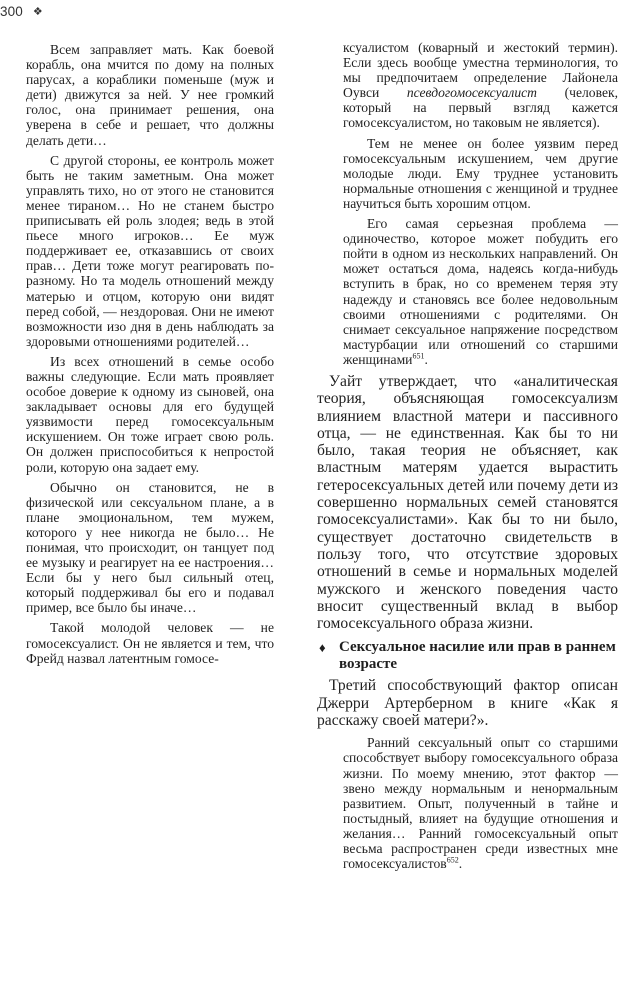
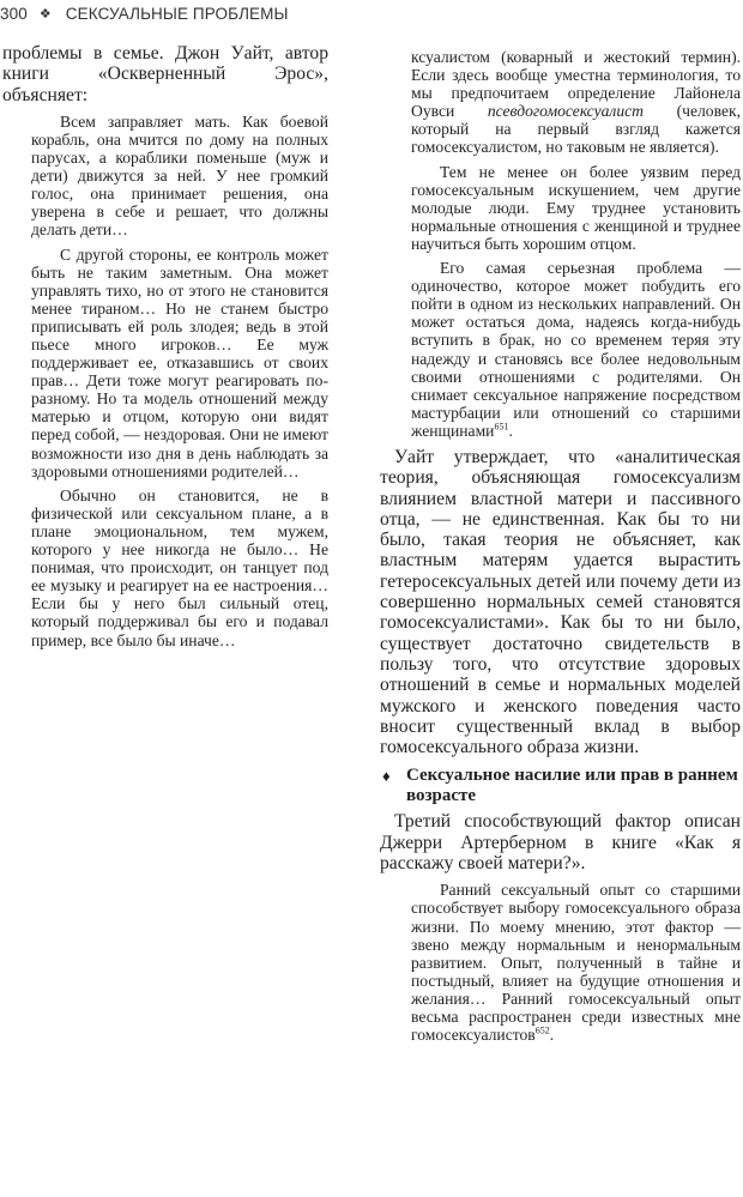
  300
  ❖
+ СЕКСУАЛЬНЫЕ ПРОБЛЕМЫ
+ проблемы в семье. Джон Уайт, автор книги «Оскверненный Эрос», объясняет:
  Всем заправляет мать. Как боевой корабль, она мчится по дому на полных парусах, а кораблики поменьше (муж и дети) движутся за ней. У нее громкий голос, она принимает решения, она уверена в себе и решает, что должны делать дети…
  С другой стороны, ее контроль может быть не таким заметным. Она может управлять тихо, но от этого не становится менее тираном… Но не станем быстро приписывать ей роль злодея; ведь в этой пьесе много игроков… Ее муж поддерживает ее, отказавшись от своих прав… Дети тоже могут реагировать по-разному. Но та модель отношений между матерью и отцом, которую они видят перед собой, — нездоровая. Они не имеют возможности изо дня в день наблюдать за здоровыми отношениями родителей…
- Из всех отношений в семье особо важны следующие. Если мать проявляет особое доверие к одному из сыновей, она закладывает основы для его будущей уязвимости перед гомосексуальным искушением. Он тоже играет свою роль. Он должен приспособиться к непростой роли, которую она задает ему.
  Обычно он становится, не в физической или сексуальном плане, а в плане эмоциональном, тем мужем, которого у нее никогда не было… Не понимая, что происходит, он танцует под ее музыку и реагирует на ее настроения… Если бы у него был сильный отец, который поддерживал бы его и подавал пример, все было бы иначе…
- Такой молодой человек — не гомосексуалист. Он не является и тем, что Фрейд назвал латентным гомосе-
  ксуалистом (коварный и жестокий термин). Если здесь вообще уместна терминология, то мы предпочитаем определение Лайонела Оувси псевдогомосексуалист (человек, который на первый взгляд кажется гомосексуалистом, но таковым не является).
  Тем не менее он более уязвим перед гомосексуальным искушением, чем другие молодые люди. Ему труднее установить нормальные отношения с женщиной и труднее научиться быть хорошим отцом.
  Его самая серьезная проблема — одиночество, которое может побудить его пойти в одном из нескольких направлений. Он может остаться дома, надеясь когда-нибудь вступить в брак, но со временем теряя эту надежду и становясь все более недовольным своими отношениями с родителями. Он снимает сексуальное напряжение посредством мастурбации или отношений со старшими женщинами651.
  Уайт утверждает, что «аналитическая теория, объясняющая гомосексуализм влиянием властной матери и пассивного отца, — не единственная. Как бы то ни было, такая теория не объясняет, как властным матерям удается вырастить гетеросексуальных детей или почему дети из совершенно нормальных семей становятся гомосексуалистами». Как бы то ни было, существует достаточно свидетельств в пользу того, что отсутствие здоровых отношений в семье и нормальных моделей мужского и женского поведения часто вносит существенный вклад в выбор гомосексуального образа жизни.
  ♦
  Сексуальное насилие или прав в раннем возрасте
  Третий способствующий фактор описан Джерри Артерберном в книге «Как я расскажу своей матери?».
  Ранний сексуальный опыт со старшими способствует выбору гомосексуального образа жизни. По моему мнению, этот фактор — звено между нормальным и ненормальным развитием. Опыт, полученный в тайне и постыдный, влияет на будущие отношения и желания… Ранний гомосексуальный опыт весьма распространен среди известных мне гомосексуалистов652.
